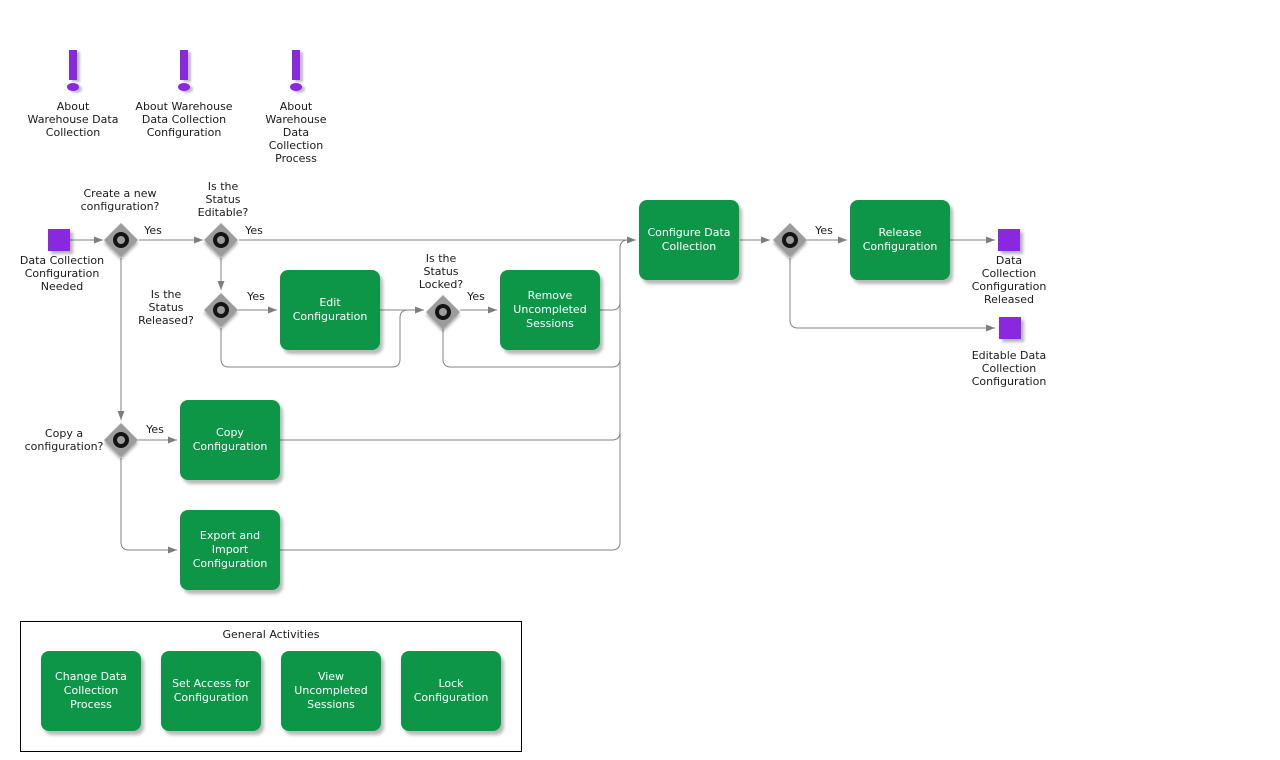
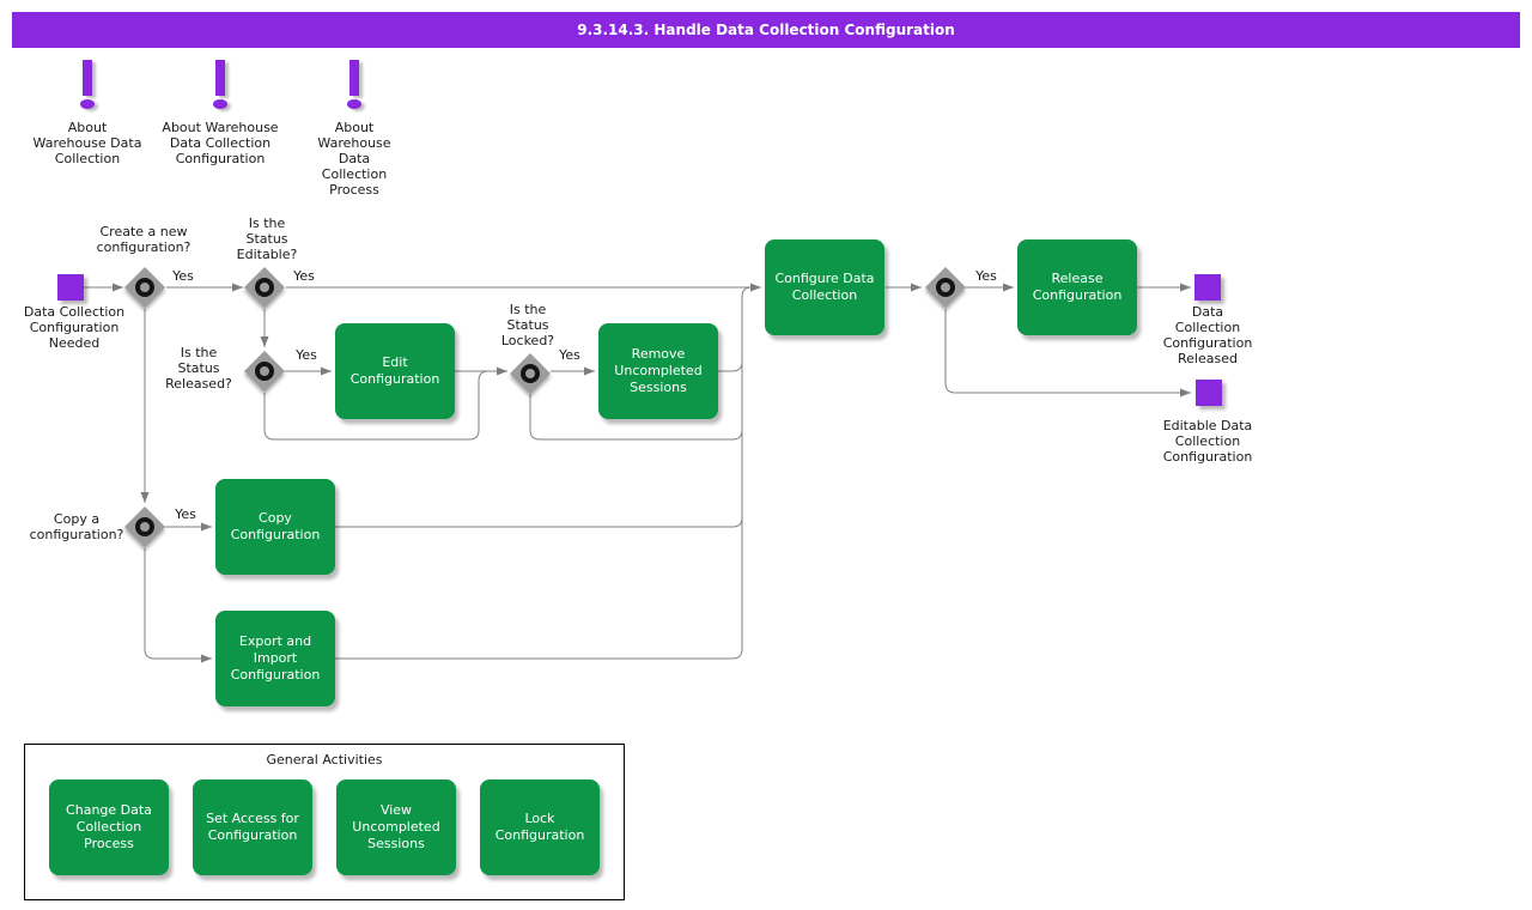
+ 9.3.14.3. Handle Data Collection Configuration
  About
  Warehouse Data
  Collection
  About Warehouse
  Data Collection
  Configuration
  About
  Warehouse
  Data
  Collection
  Process
  Data Collection
  Configuration
  Needed
  Data
  Collection
  Configuration
  Released
  Editable Data
  Collection
  Configuration
  Create a new
  configuration?
  Is the
  Status
  Editable?
  Is the
  Status
  Released?
  Is the
  Status
  Locked?
  Copy a
  configuration?
  Yes
  Yes
  Yes
  Yes
  Yes
  Yes
  Edit
  Configuration
  Remove
  Uncompleted
  Sessions
  Configure Data
  Collection
  Release
  Configuration
  Copy
  Configuration
  Export and
  Import
  Configuration
  General Activities
  Change Data
  Collection
  Process
  Set Access for
  Configuration
  View
  Uncompleted
  Sessions
  Lock
  Configuration
